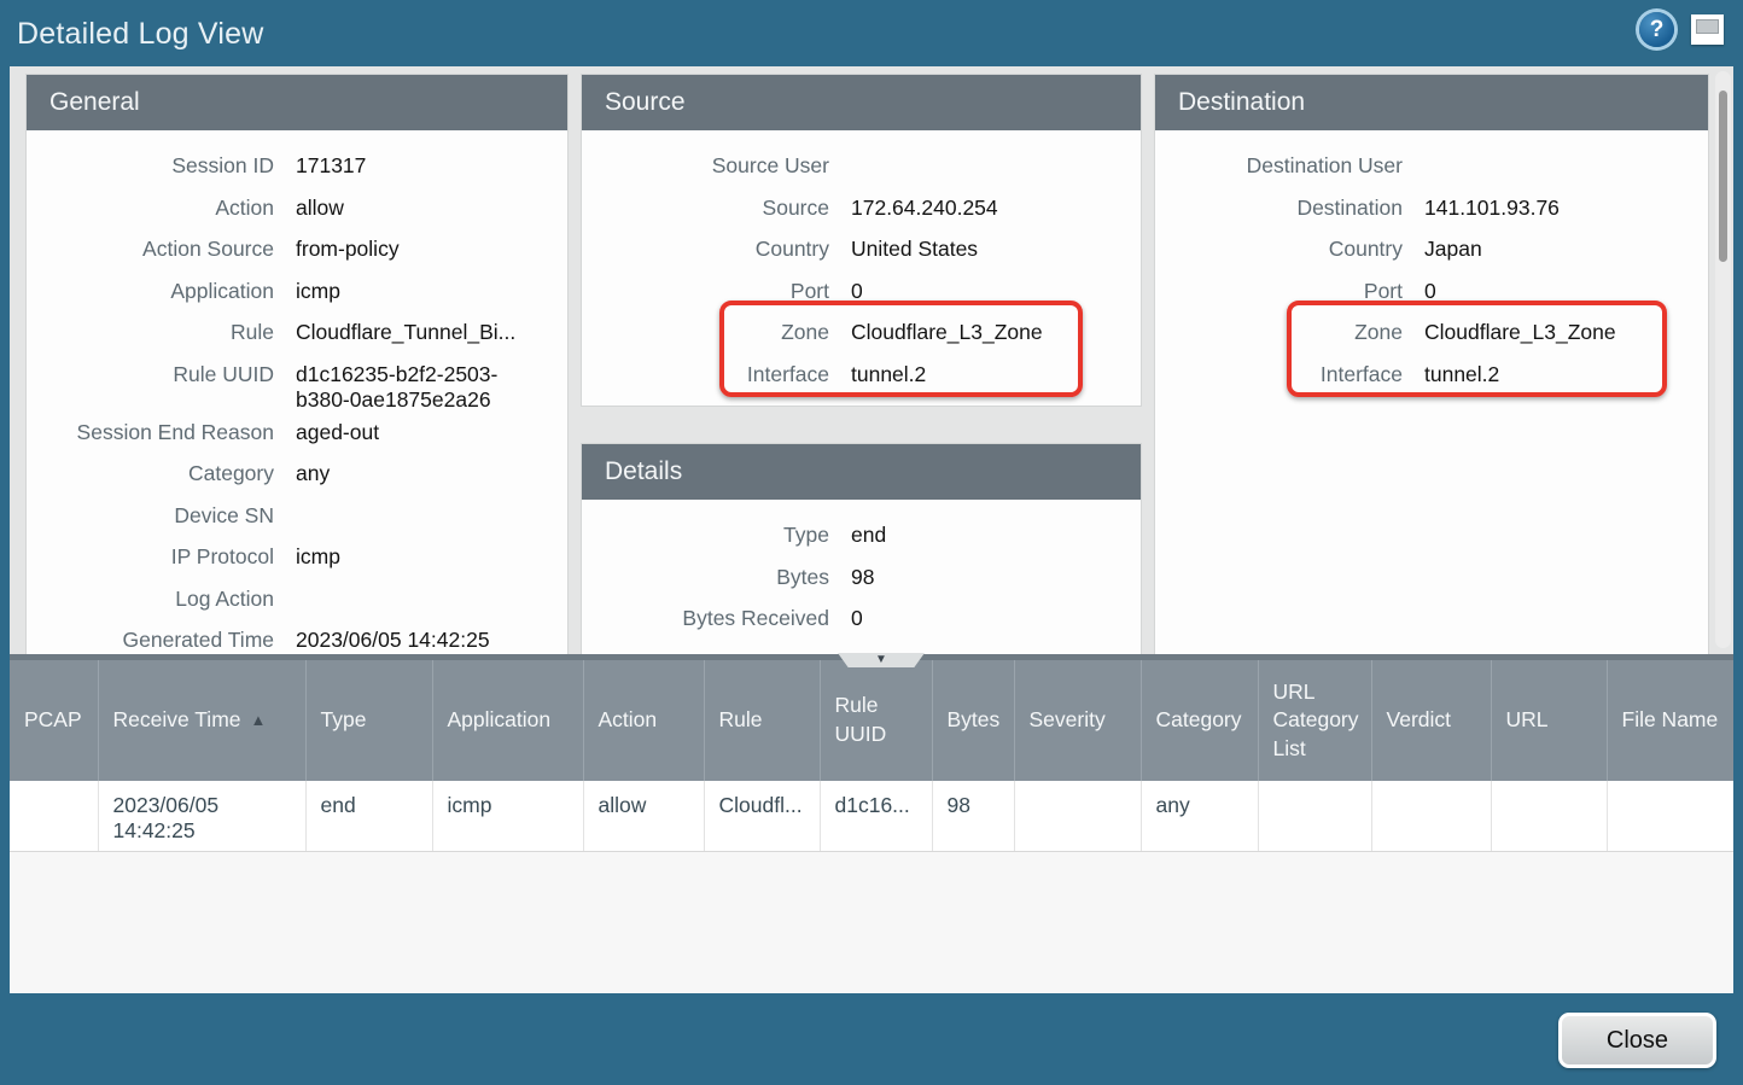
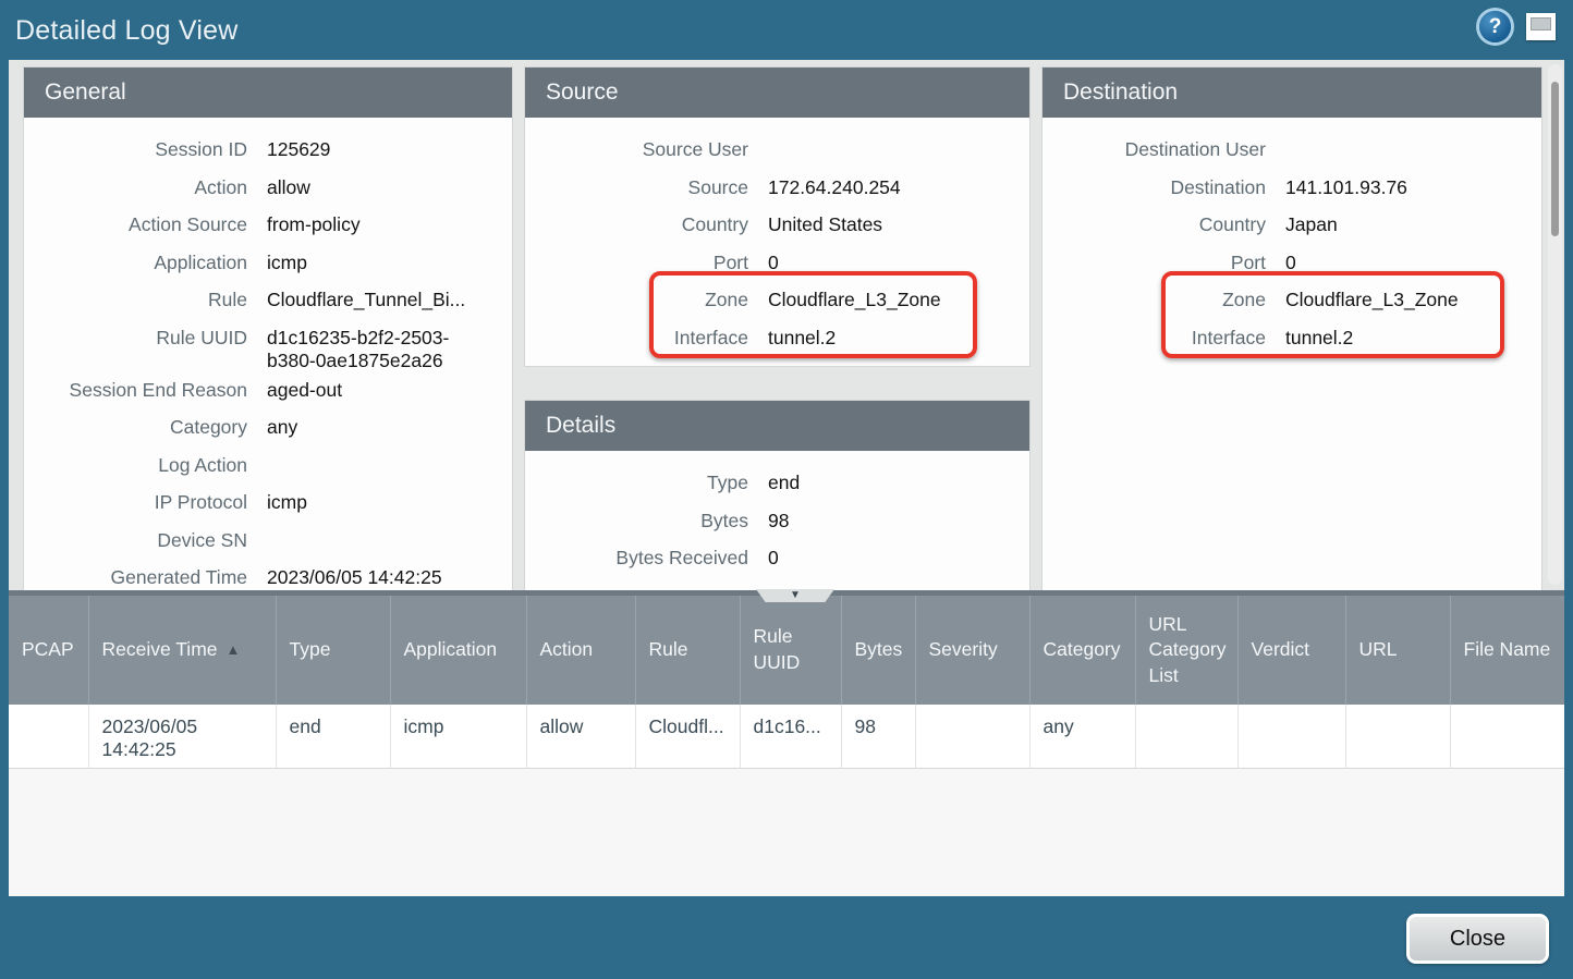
  Detailed Log View
  ?
  General
  Session ID
- 171317
+ 125629
  Action
  allow
  Action Source
  from-policy
  Application
  icmp
  Rule
  Cloudflare_Tunnel_Bi...
  Rule UUID
  d1c16235-b2f2-2503-b380-0ae1875e2a26
  Session End Reason
  aged-out
  Category
  any
- Device SN
+ Log Action
  IP Protocol
  icmp
- Log Action
+ Device SN
  Generated Time
  2023/06/05 14:42:25
  Source
  Source User
  Source
  172.64.240.254
  Country
  United States
  Port
  0
  Zone
  Cloudflare_L3_Zone
  Interface
  tunnel.2
  Details
  Type
  end
  Bytes
  98
  Bytes Received
  0
  Destination
  Destination User
  Destination
  141.101.93.76
  Country
  Japan
  Port
  0
  Zone
  Cloudflare_L3_Zone
  Interface
  tunnel.2
  PCAP	Receive Time ▲	Type	Application	Action	Rule	Rule UUID	Bytes	Severity	Category	URL Category List	Verdict	URL	File Name
  	2023/06/05 14:42:25	end	icmp	allow	Cloudfl...	d1c16...	98		any
  Close
